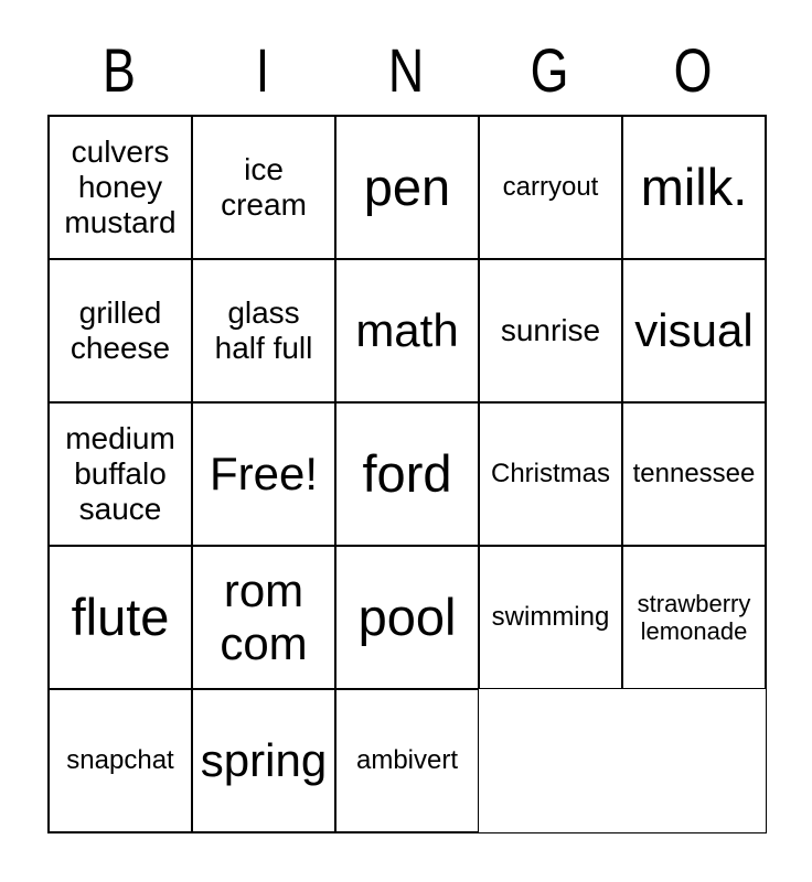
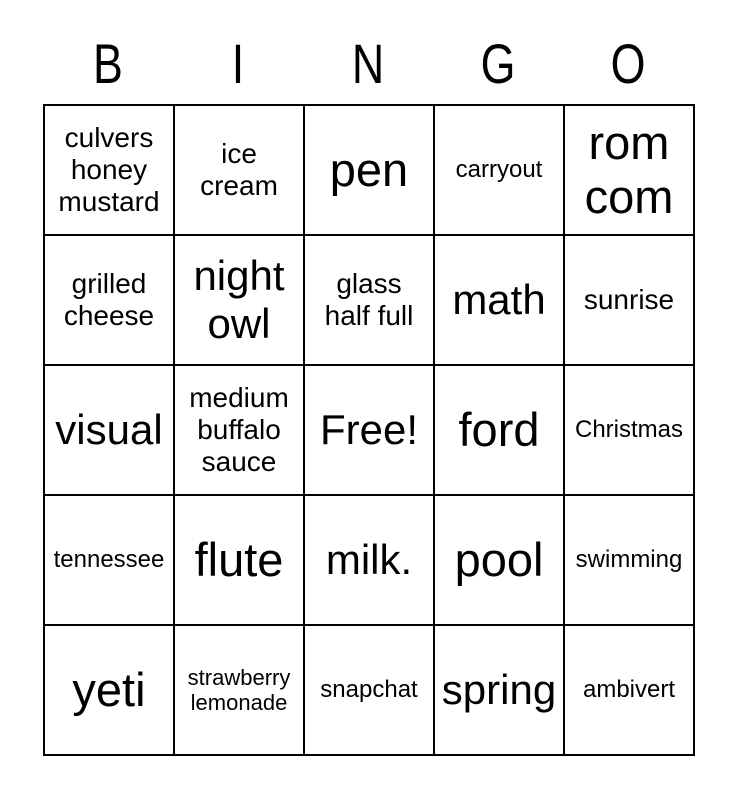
  B
  I
  N
  G
  O
  culvers honey mustard
  ice cream
  pen
  carryout
- milk.
+ rom com
  grilled cheese
+ night owl
  glass half full
  math
  sunrise
  visual
  medium buffalo sauce
  Free!
  ford
  Christmas
  tennessee
  flute
- rom com
+ milk.
  pool
  swimming
+ yeti
  strawberry lemonade
  snapchat
  spring
  ambivert
